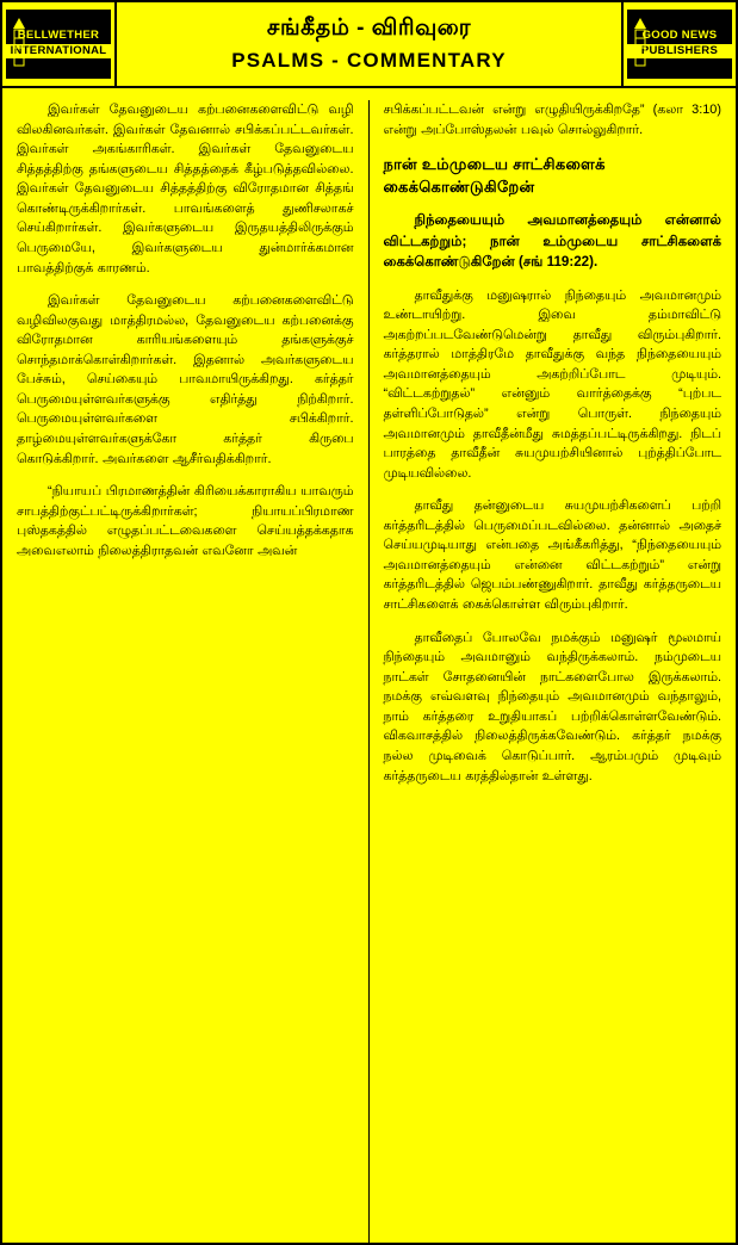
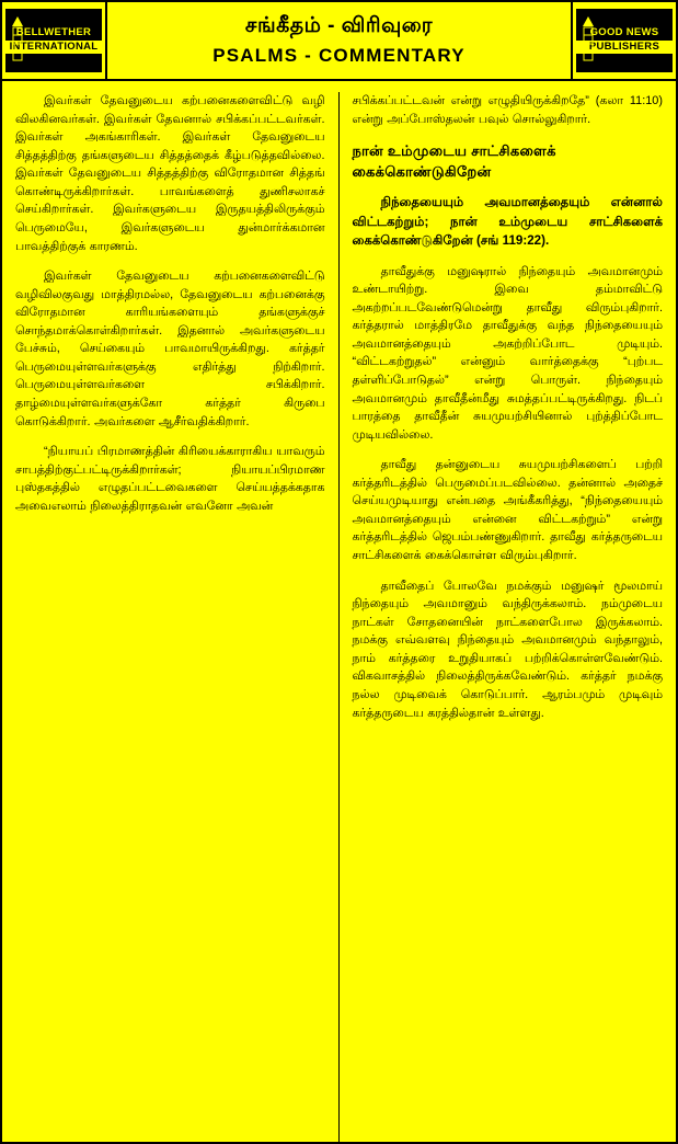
  BELLWETHER
  INTERNATIONAL
  சங்கீதம் - விரிவுரை
  PSALMS - COMMENTARY
  GOOD NEWS
  UBLISHERS
  இவர்கள் தேவனுடைய கற்பனைகளைவிட்டு வழி விலகினவர்கள். இவர்கள் தேவனால் சபிக்கப்பட்டவர்கள். இவர்கள் அகங்காரிகள். இவர்கள் தேவனுடைய சித்தத்திற்கு தங்களுடைய சித்தத்தைக் கீழ்படுத்தவில்லை. இவர்கள் தேவனுடைய சித்தத்திற்கு விரோதமான சித்தங் கொண்டிருக்கிறார்கள். பாவங்களைத் துணிசலாகச் செய்கிறார்கள். இவர்களுடைய இருதயத்திலிருக்கும் பெருமையே, இவர்களுடைய துன்மார்க்கமான பாவத்திற்குக் காரணம்.
  இவர்கள் தேவனுடைய கற்பனைகளைவிட்டு வழிவிலகுவது மாத்திரமல்ல, தேவனுடைய கற்பனைக்கு விரோதமான காரியங்களையும் தங்களுக்குச் சொந்தமாக்கொள்கிறார்கள். இதனால் அவர்களுடைய பேச்சும், செய்கையும் பாவமாயிருக்கிறது. கர்த்தர் பெருமையுள்ளவர்களுக்கு எதிர்த்து நிற்கிறார். பெருமையுள்ளவர்களை சபிக்கிறார். தாழ்மையுள்ளவர்களுக்கோ கர்த்தர் கிருபை கொடுக்கிறார். அவர்களை ஆசீர்வதிக்கிறார்.
  “நியாயப் பிரமாணத்தின் கிரியைக்காராகிய யாவரும் சாபத்திற்குட்பட்டிருக்கிறார்கள்; நியாயப்பிரமாண புஸ்தகத்தில் எழுதப்பட்டவைகளை செய்யத்தக்கதாக அவைஎலாம் நிலைத்திராதவன் எவனோ அவன்
- சபிக்கப்பட்டவன் என்று எழுதியிருக்கிறதே” (கலா 3:10) என்று அப்போஸ்தலன் பவுல் சொல்லுகிறார்.
+ சபிக்கப்பட்டவன் என்று எழுதியிருக்கிறதே” (கலா 11:10) என்று அப்போஸ்தலன் பவுல் சொல்லுகிறார்.
  நான் உம்முடைய சாட்சிகளைக் கைக்கொண்டுகிறேன்
  நிந்தையையும் அவமானத்தையும் என்னால் விட்டகற்றும்; நான் உம்முடைய சாட்சிகளைக் கைக்கொண்டுகிறேன் (சங் 119:22).
  தாவீதுக்கு மனுஷரால் நிந்தையும் அவமானமும் உண்டாயிற்று. இவை தம்மாவிட்டு அகற்றப்படவேண்டுமென்று தாவீது விரும்புகிறார். கர்த்தரால் மாத்திரமே தாவீதுக்கு வந்த நிந்தையையும் அவமானத்தையும் அகற்றிப்போட முடியும். “விட்டகற்றுதல்” என்னும் வார்த்தைக்கு “புற்பட தள்ளிப்போடுதல்” என்று பொருள். நிந்தையும் அவமானமும் தாவீதீன்மீது சுமத்தப்பட்டிருக்கிறது. நிடப் பாரத்தை தாவீதீன் சுயமுயற்சியினால் புற்த்திப்போட முடியவில்லை.
  தாவீது தன்னுடைய சுயமுயற்சிகளைப் பற்றி கர்த்தரிடத்தில் பெருமைப்படவில்லை. தன்னால் அதைச் செய்யமுடியாது என்பதை அங்கீகரித்து, “நிந்தையையும் அவமானத்தையும் என்னை விட்டகற்றும்” என்று கர்த்தரிடத்தில் ஜெபம்பண்ணுகிறார். தாவீது கர்த்தருடைய சாட்சிகளைக் கைக்கொள்ள விரும்புகிறார்.
  தாவீதைப் போலவே நமக்கும் மனுஷர் மூலமாய் நிந்தையும் அவமானும் வந்திருக்கலாம். நம்முடைய நாட்கள் சோதனையின் நாட்களைபோல இருக்கலாம். நமக்கு எவ்வளவு நிந்தையும் அவமானமும் வந்தாலும், நாம் கர்த்தரை உறுதியாகப் பற்றிக்கொள்ளவேண்டும். விகவாசத்தில் நிலைத்திருக்கவேண்டும். கர்த்தர் நமக்கு நல்ல முடிவைக் கொடுப்பார். ஆரம்பமும் முடிவும் கர்த்தருடைய கரத்தில்தான் உள்ளது.
